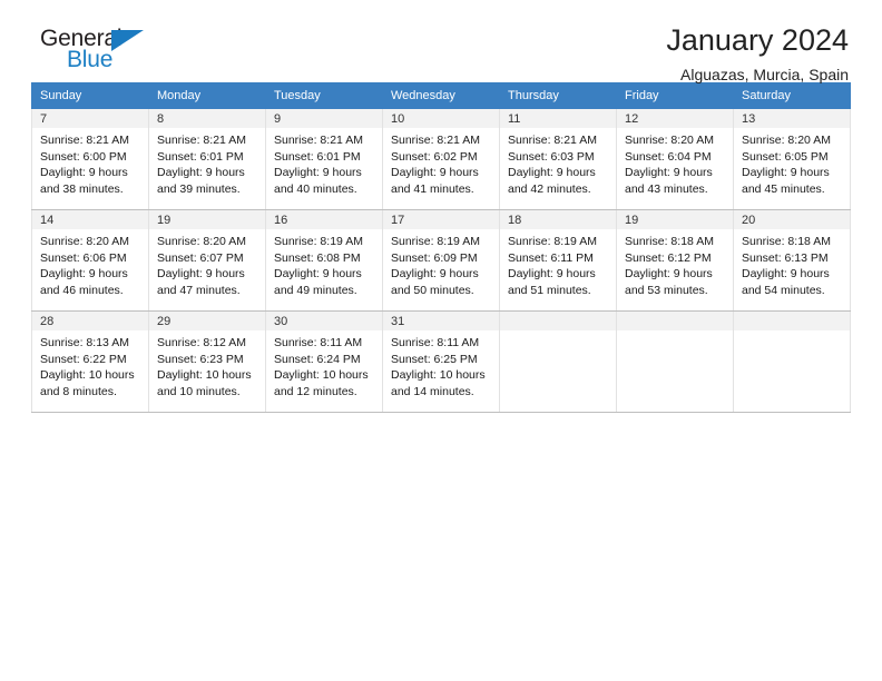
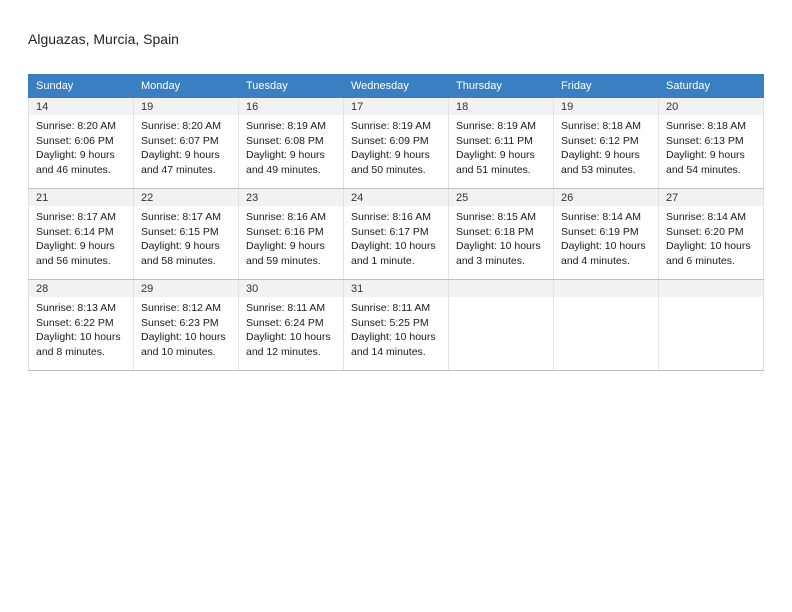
- General
- Blue
- January 2024
  Alguazas, Murcia, Spain
  Sunday	Monday	Tuesday	Wednesday	Thursday	Friday	Saturday
- 7Sunrise: 8:21 AMSunset: 6:00 PMDaylight: 9 hoursand 38 minutes.	8Sunrise: 8:21 AMSunset: 6:01 PMDaylight: 9 hoursand 39 minutes.	9Sunrise: 8:21 AMSunset: 6:01 PMDaylight: 9 hoursand 40 minutes.	10Sunrise: 8:21 AMSunset: 6:02 PMDaylight: 9 hoursand 41 minutes.	11Sunrise: 8:21 AMSunset: 6:03 PMDaylight: 9 hoursand 42 minutes.	12Sunrise: 8:20 AMSunset: 6:04 PMDaylight: 9 hoursand 43 minutes.	13Sunrise: 8:20 AMSunset: 6:05 PMDaylight: 9 hoursand 45 minutes.
  14Sunrise: 8:20 AMSunset: 6:06 PMDaylight: 9 hoursand 46 minutes.	19Sunrise: 8:20 AMSunset: 6:07 PMDaylight: 9 hoursand 47 minutes.	16Sunrise: 8:19 AMSunset: 6:08 PMDaylight: 9 hoursand 49 minutes.	17Sunrise: 8:19 AMSunset: 6:09 PMDaylight: 9 hoursand 50 minutes.	18Sunrise: 8:19 AMSunset: 6:11 PMDaylight: 9 hoursand 51 minutes.	19Sunrise: 8:18 AMSunset: 6:12 PMDaylight: 9 hoursand 53 minutes.	20Sunrise: 8:18 AMSunset: 6:13 PMDaylight: 9 hoursand 54 minutes.
+ 21Sunrise: 8:17 AMSunset: 6:14 PMDaylight: 9 hoursand 56 minutes.	22Sunrise: 8:17 AMSunset: 6:15 PMDaylight: 9 hoursand 58 minutes.	23Sunrise: 8:16 AMSunset: 6:16 PMDaylight: 9 hoursand 59 minutes.	24Sunrise: 8:16 AMSunset: 6:17 PMDaylight: 10 hoursand 1 minute.	25Sunrise: 8:15 AMSunset: 6:18 PMDaylight: 10 hoursand 3 minutes.	26Sunrise: 8:14 AMSunset: 6:19 PMDaylight: 10 hoursand 4 minutes.	27Sunrise: 8:14 AMSunset: 6:20 PMDaylight: 10 hoursand 6 minutes.
- 28Sunrise: 8:13 AMSunset: 6:22 PMDaylight: 10 hoursand 8 minutes.	29Sunrise: 8:12 AMSunset: 6:23 PMDaylight: 10 hoursand 10 minutes.	30Sunrise: 8:11 AMSunset: 6:24 PMDaylight: 10 hoursand 12 minutes.	31Sunrise: 8:11 AMSunset: 6:25 PMDaylight: 10 hoursand 14 minutes.
+ 28Sunrise: 8:13 AMSunset: 6:22 PMDaylight: 10 hoursand 8 minutes.	29Sunrise: 8:12 AMSunset: 6:23 PMDaylight: 10 hoursand 10 minutes.	30Sunrise: 8:11 AMSunset: 6:24 PMDaylight: 10 hoursand 12 minutes.	31Sunrise: 8:11 AMSunset: 5:25 PMDaylight: 10 hoursand 14 minutes.
